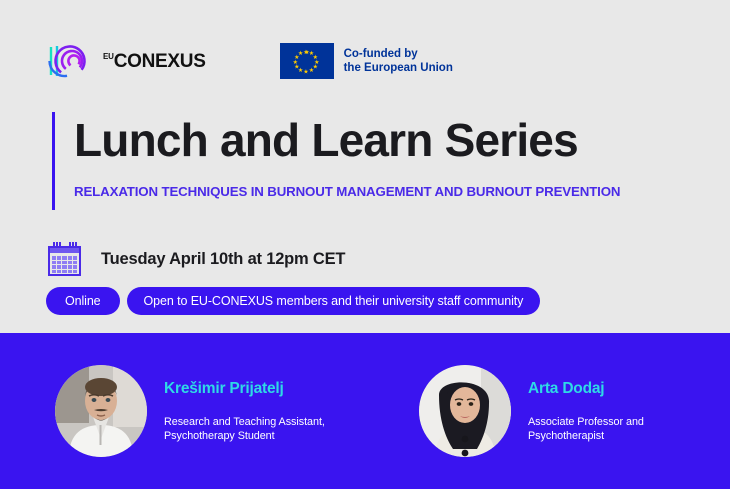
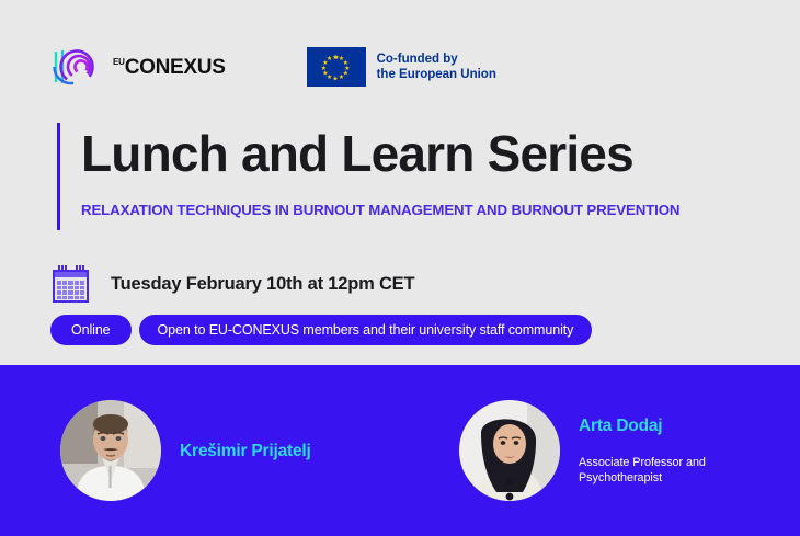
  EU
  CONEXUS
  Co-funded by
  the European Union
  Lunch and Learn Series
  RELAXATION TECHNIQUES IN BURNOUT MANAGEMENT AND BURNOUT PREVENTION
- Tuesday April 10th at 12pm CET
+ Tuesday February 10th at 12pm CET
  Online
  Open to EU-CONEXUS members and their university staff community
  Krešimir Prijatelj
- Research and Teaching Assistant,
- Psychotherapy Student
  Arta Dodaj
  Associate Professor and
  Psychotherapist
